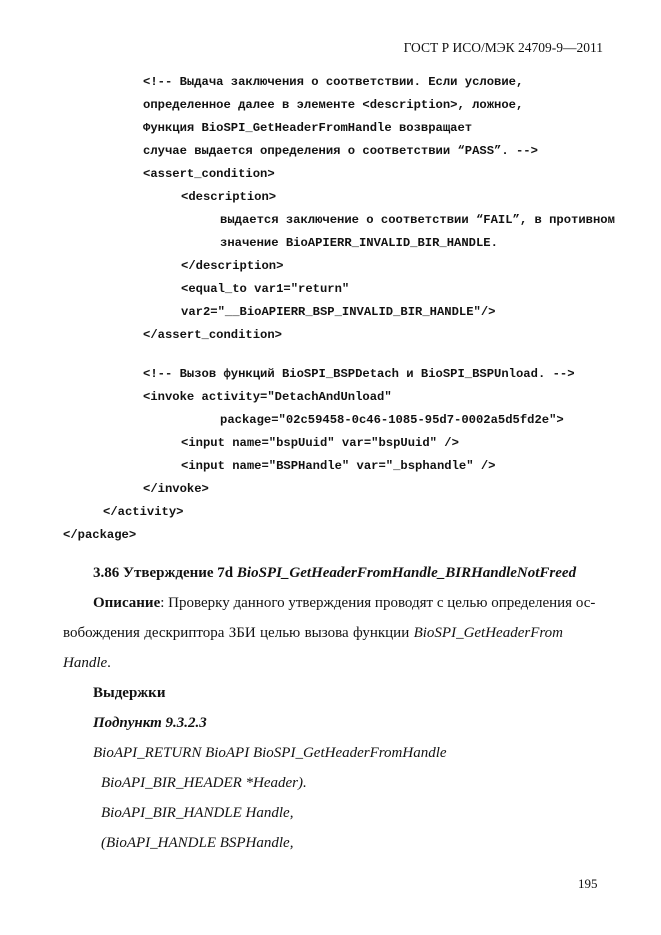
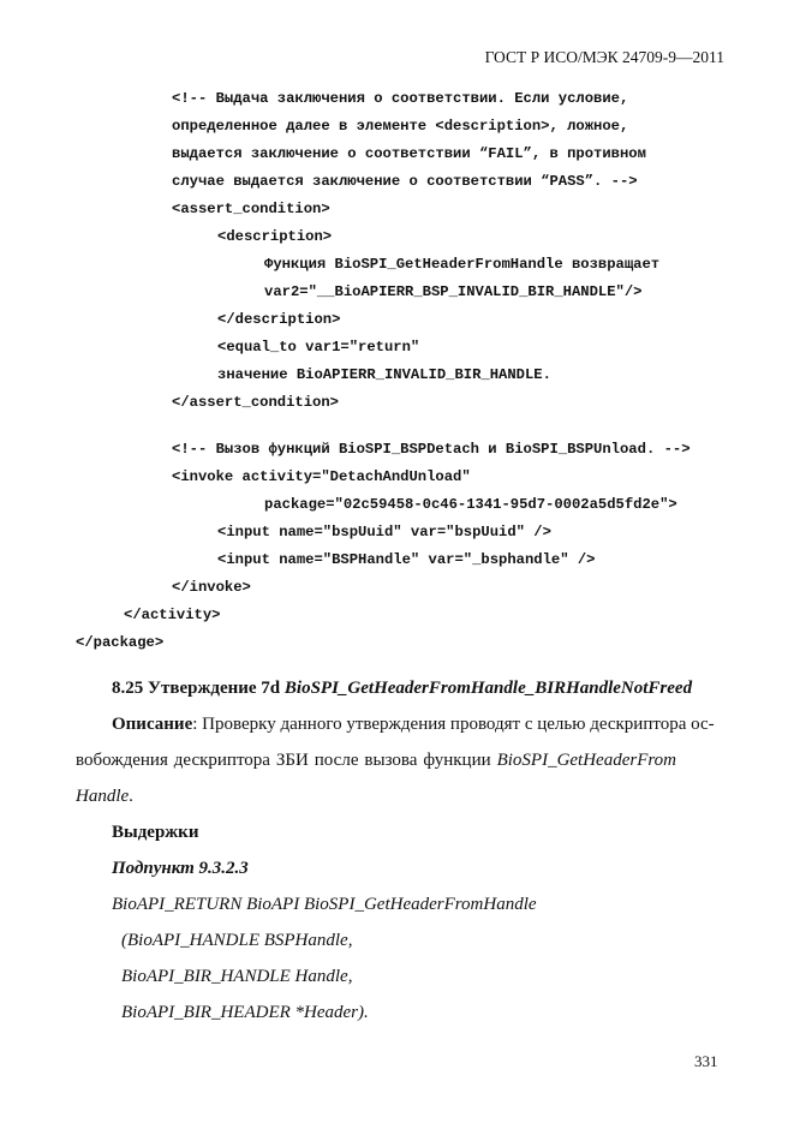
  ГОСТ Р ИСО/МЭК 24709-9—2011
  <!-- Выдача заключения о соответствии. Если условие,
  определенное далее в элементе <description>, ложное,
- Функция BioSPI_GetHeaderFromHandle возвращает
+ выдается заключение о соответствии “FAIL”, в противном
- случае выдается определения о соответствии “PASS”. -->
+ случае выдается заключение о соответствии “PASS”. -->
  <assert_condition>
  <description>
- выдается заключение о соответствии “FAIL”, в противном
+ Функция BioSPI_GetHeaderFromHandle возвращает
- значение BioAPIERR_INVALID_BIR_HANDLE.
+ var2="__BioAPIERR_BSP_INVALID_BIR_HANDLE"/>
  </description>
  <equal_to var1="return"
- var2="__BioAPIERR_BSP_INVALID_BIR_HANDLE"/>
+ значение BioAPIERR_INVALID_BIR_HANDLE.
  </assert_condition>
  <!-- Вызов функций BioSPI_BSPDetach и BioSPI_BSPUnload. -->
  <invoke activity="DetachAndUnload"
- package="02c59458-0c46-1085-95d7-0002a5d5fd2e">
+ package="02c59458-0c46-1341-95d7-0002a5d5fd2e">
  <input name="bspUuid" var="bspUuid" />
  <input name="BSPHandle" var="_bsphandle" />
  </invoke>
  </activity>
  </package>
- 3.86 Утверждение 7d BioSPI_GetHeaderFromHandle_BIRHandleNotFreed
+ 8.25 Утверждение 7d BioSPI_GetHeaderFromHandle_BIRHandleNotFreed
- Описание: Проверку данного утверждения проводят с целью определения ос-
+ Описание: Проверку данного утверждения проводят с целью дескриптора ос-
- вобождения дескриптора ЗБИ целью вызова функции BioSPI_GetHeaderFrom
+ вобождения дескриптора ЗБИ после вызова функции BioSPI_GetHeaderFrom
  Handle.
  Выдержки
  Подпункт 9.3.2.3
  BioAPI_RETURN BioAPI BioSPI_GetHeaderFromHandle
- BioAPI_BIR_HEADER *Header).
+ (BioAPI_HANDLE BSPHandle,
  BioAPI_BIR_HANDLE Handle,
- (BioAPI_HANDLE BSPHandle,
+ BioAPI_BIR_HEADER *Header).
- 195
+ 331
